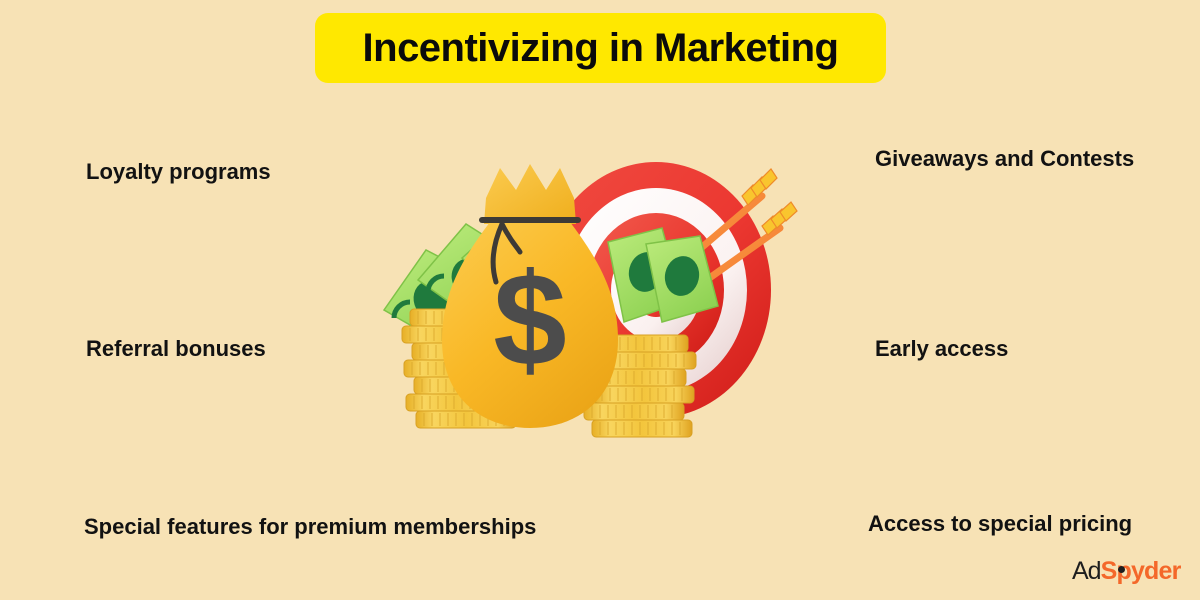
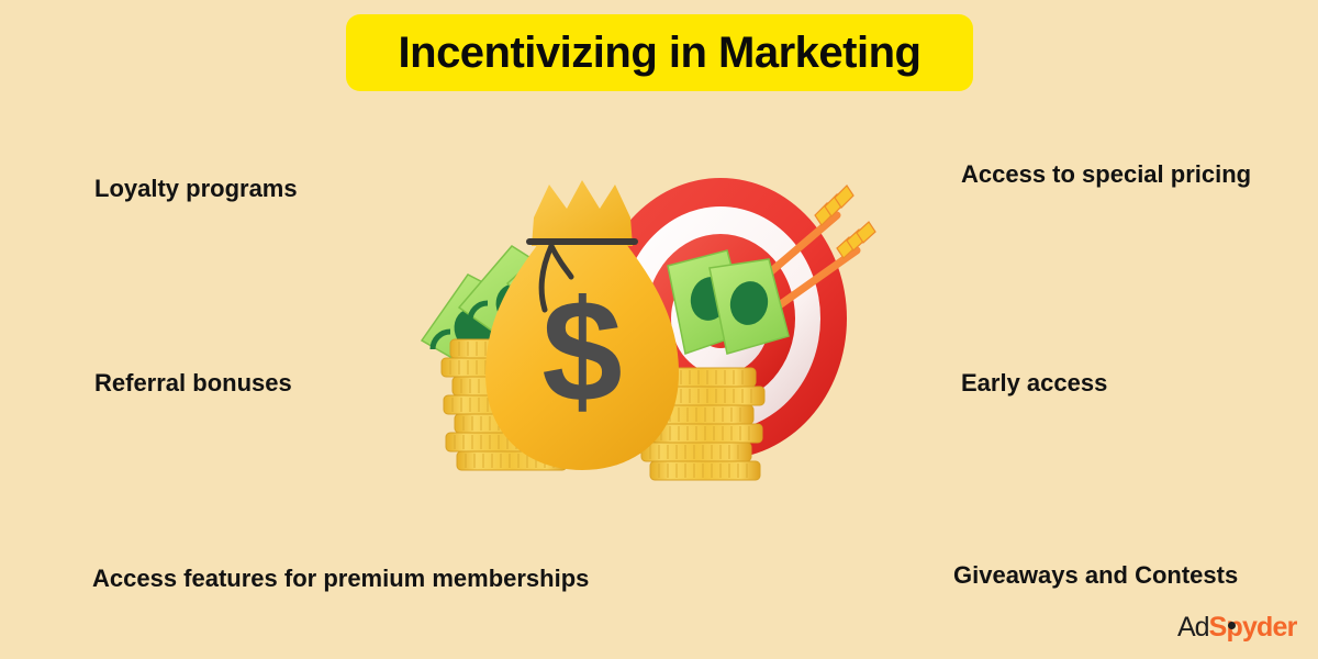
  Incentivizing in Marketing
  Loyalty programs
  Referral bonuses
- Special features for premium memberships
+ Access features for premium memberships
- Giveaways and Contests
+ Access to special pricing
  Early access
- Access to special pricing
+ Giveaways and Contests
  $
  Ad
  Syder
